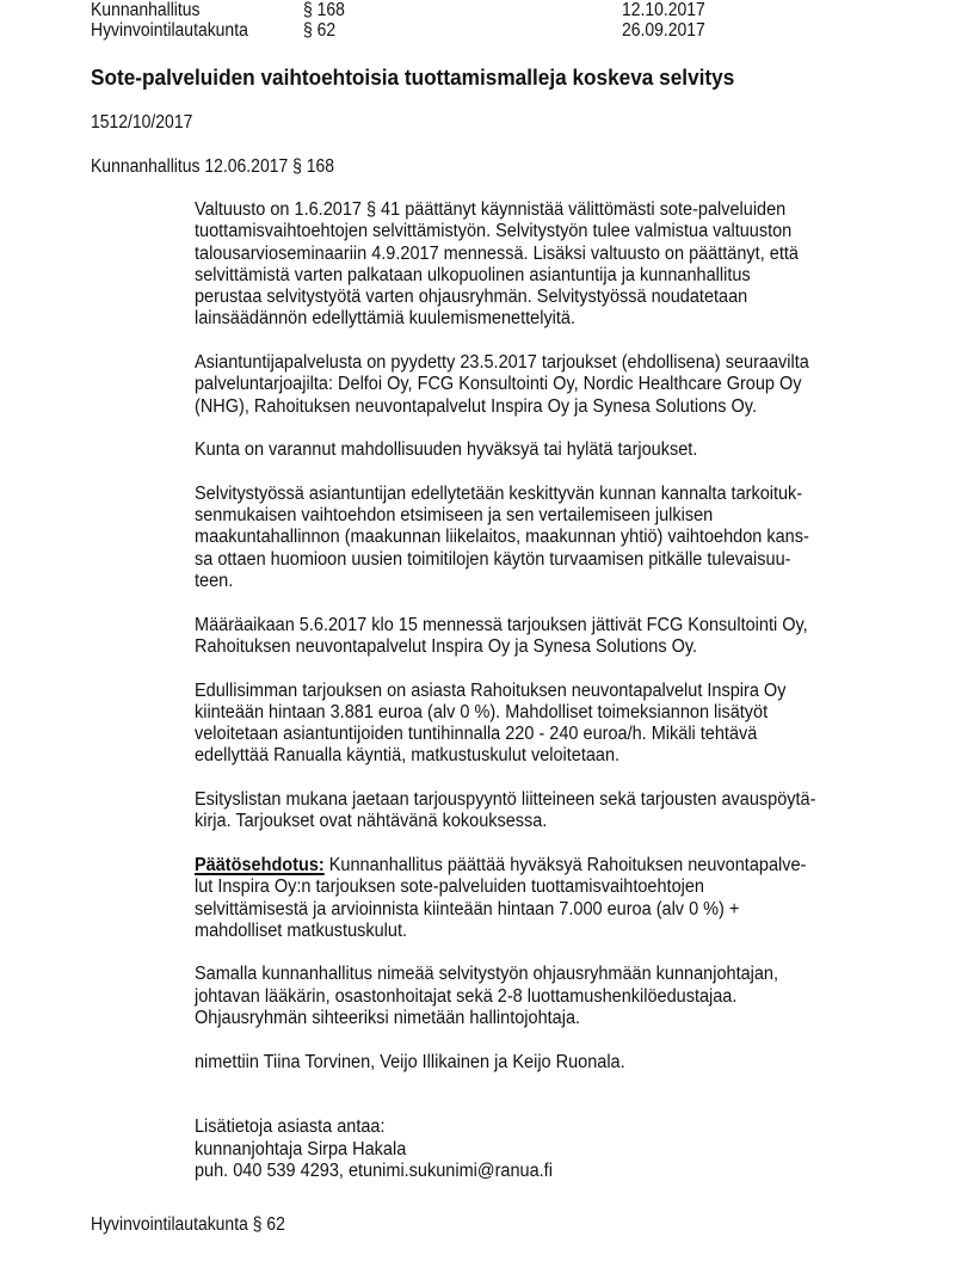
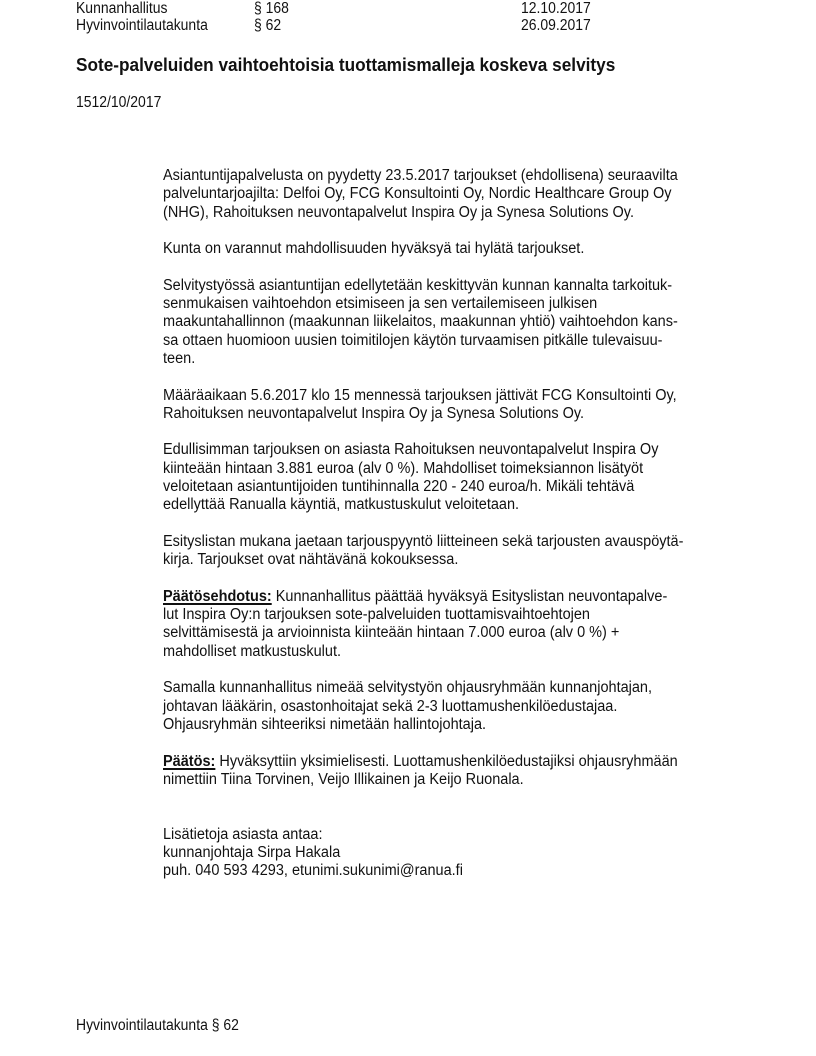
  Kunnanhallitus
  § 168
  12.10.2017
  Hyvinvointilautakunta
  § 62
  26.09.2017
  Sote-palveluiden vaihtoehtoisia tuottamismalleja koskeva selvitys
  1512/10/2017
- Kunnanhallitus 12.06.2017 § 168
- Valtuusto on 1.6.2017 § 41 päättänyt käynnistää välittömästi sote-palveluiden
- tuottamisvaihtoehtojen selvittämistyön. Selvitystyön tulee valmistua valtuuston
- talousarvioseminaariin 4.9.2017 mennessä. Lisäksi valtuusto on päättänyt, että
- selvittämistä varten palkataan ulkopuolinen asiantuntija ja kunnanhallitus
- perustaa selvitystyötä varten ohjausryhmän. Selvitystyössä noudatetaan
- lainsäädännön edellyttämiä kuulemismenettelyitä.
  Asiantuntijapalvelusta on pyydetty 23.5.2017 tarjoukset (ehdollisena) seuraavilta
  palveluntarjoajilta: Delfoi Oy, FCG Konsultointi Oy, Nordic Healthcare Group Oy
  (NHG), Rahoituksen neuvontapalvelut Inspira Oy ja Synesa Solutions Oy.
  Kunta on varannut mahdollisuuden hyväksyä tai hylätä tarjoukset.
  Selvitystyössä asiantuntijan edellytetään keskittyvän kunnan kannalta tarkoituk-
  senmukaisen vaihtoehdon etsimiseen ja sen vertailemiseen julkisen
  maakuntahallinnon (maakunnan liikelaitos, maakunnan yhtiö) vaihtoehdon kans-
  sa ottaen huomioon uusien toimitilojen käytön turvaamisen pitkälle tulevaisuu-
  teen.
  Määräaikaan 5.6.2017 klo 15 mennessä tarjouksen jättivät FCG Konsultointi Oy,
  Rahoituksen neuvontapalvelut Inspira Oy ja Synesa Solutions Oy.
  Edullisimman tarjouksen on asiasta Rahoituksen neuvontapalvelut Inspira Oy
  kiinteään hintaan 3.881 euroa (alv 0 %). Mahdolliset toimeksiannon lisätyöt
  veloitetaan asiantuntijoiden tuntihinnalla 220 - 240 euroa/h. Mikäli tehtävä
  edellyttää Ranualla käyntiä, matkustuskulut veloitetaan.
  Esityslistan mukana jaetaan tarjouspyyntö liitteineen sekä tarjousten avauspöytä-
  kirja. Tarjoukset ovat nähtävänä kokouksessa.
- Päätösehdotus: Kunnanhallitus päättää hyväksyä Rahoituksen neuvontapalve-
+ Päätösehdotus: Kunnanhallitus päättää hyväksyä Esityslistan neuvontapalve-
  lut Inspira Oy:n tarjouksen sote-palveluiden tuottamisvaihtoehtojen
  selvittämisestä ja arvioinnista kiinteään hintaan 7.000 euroa (alv 0 %) +
  mahdolliset matkustuskulut.
  Samalla kunnanhallitus nimeää selvitystyön ohjausryhmään kunnanjohtajan,
- johtavan lääkärin, osastonhoitajat sekä 2-8 luottamushenkilöedustajaa.
+ johtavan lääkärin, osastonhoitajat sekä 2-3 luottamushenkilöedustajaa.
  Ohjausryhmän sihteeriksi nimetään hallintojohtaja.
+ Päätös: Hyväksyttiin yksimielisesti. Luottamushenkilöedustajiksi ohjausryhmään
  nimettiin Tiina Torvinen, Veijo Illikainen ja Keijo Ruonala.
  Lisätietoja asiasta antaa:
  kunnanjohtaja Sirpa Hakala
- puh. 040 539 4293, etunimi.sukunimi@ranua.fi
+ puh. 040 593 4293, etunimi.sukunimi@ranua.fi
  Hyvinvointilautakunta § 62
